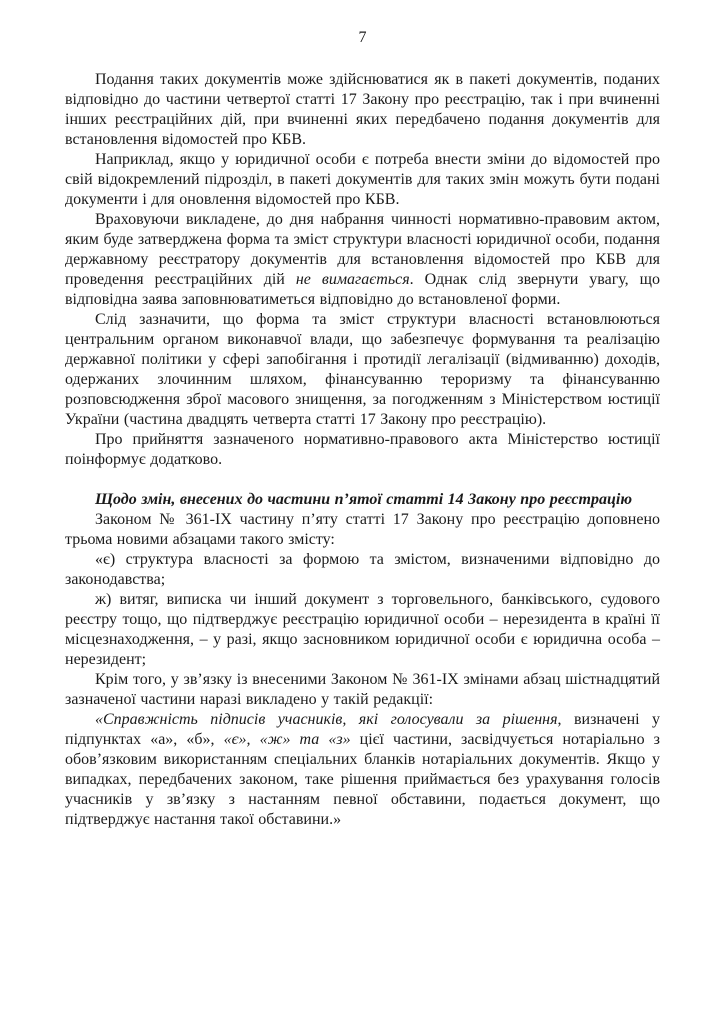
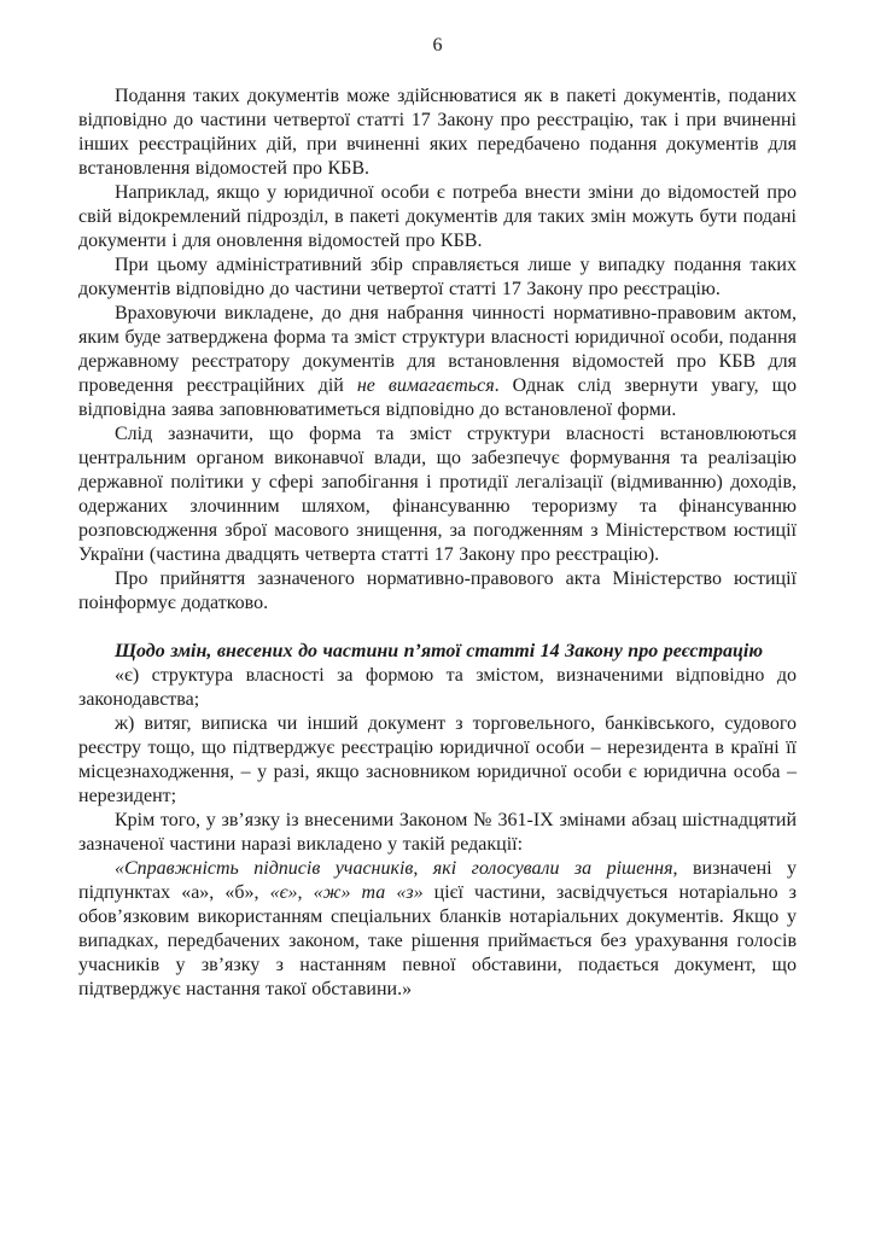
- 7
+ 6
  Подання таких документів може здійснюватися як в пакеті документів, поданих відповідно до частини четвертої статті 17 Закону про реєстрацію, так і при вчиненні інших реєстраційних дій, при вчиненні яких передбачено подання документів для встановлення відомостей про КБВ.
  Наприклад, якщо у юридичної особи є потреба внести зміни до відомостей про свій відокремлений підрозділ, в пакеті документів для таких змін можуть бути подані документи і для оновлення відомостей про КБВ.
+ При цьому адміністративний збір справляється лише у випадку подання таких документів відповідно до частини четвертої статті 17 Закону про реєстрацію.
  Враховуючи викладене, до дня набрання чинності нормативно-правовим актом, яким буде затверджена форма та зміст структури власності юридичної особи, подання державному реєстратору документів для встановлення відомостей про КБВ для проведення реєстраційних дій не вимагається. Однак слід звернути увагу, що відповідна заява заповнюватиметься відповідно до встановленої форми.
  Слід зазначити, що форма та зміст структури власності встановлюються центральним органом виконавчої влади, що забезпечує формування та реалізацію державної політики у сфері запобігання і протидії легалізації (відмиванню) доходів, одержаних злочинним шляхом, фінансуванню тероризму та фінансуванню розповсюдження зброї масового знищення, за погодженням з Міністерством юстиції України (частина двадцять четверта статті 17 Закону про реєстрацію).
  Про прийняття зазначеного нормативно-правового акта Міністерство юстиції поінформує додатково.
  Щодо змін, внесених до частини п’ятої статті 14 Закону про реєстрацію
- Законом № 361-IX частину п’яту статті 17 Закону про реєстрацію доповнено трьома новими абзацами такого змісту:
  «є) структура власності за формою та змістом, визначеними відповідно до законодавства;
  ж) витяг, виписка чи інший документ з торговельного, банківського, судового реєстру тощо, що підтверджує реєстрацію юридичної особи – нерезидента в країні її місцезнаходження, – у разі, якщо засновником юридичної особи є юридична особа – нерезидент;
  Крім того, у зв’язку із внесеними Законом № 361-IX змінами абзац шістнадцятий зазначеної частини наразі викладено у такій редакції:
  «Справжність підписів учасників, які голосували за рішення, визначені у підпунктах «а», «б», «є», «ж» та «з» цієї частини, засвідчується нотаріально з обов’язковим використанням спеціальних бланків нотаріальних документів. Якщо у випадках, передбачених законом, таке рішення приймається без урахування голосів учасників у зв’язку з настанням певної обставини, подається документ, що підтверджує настання такої обставини.»
